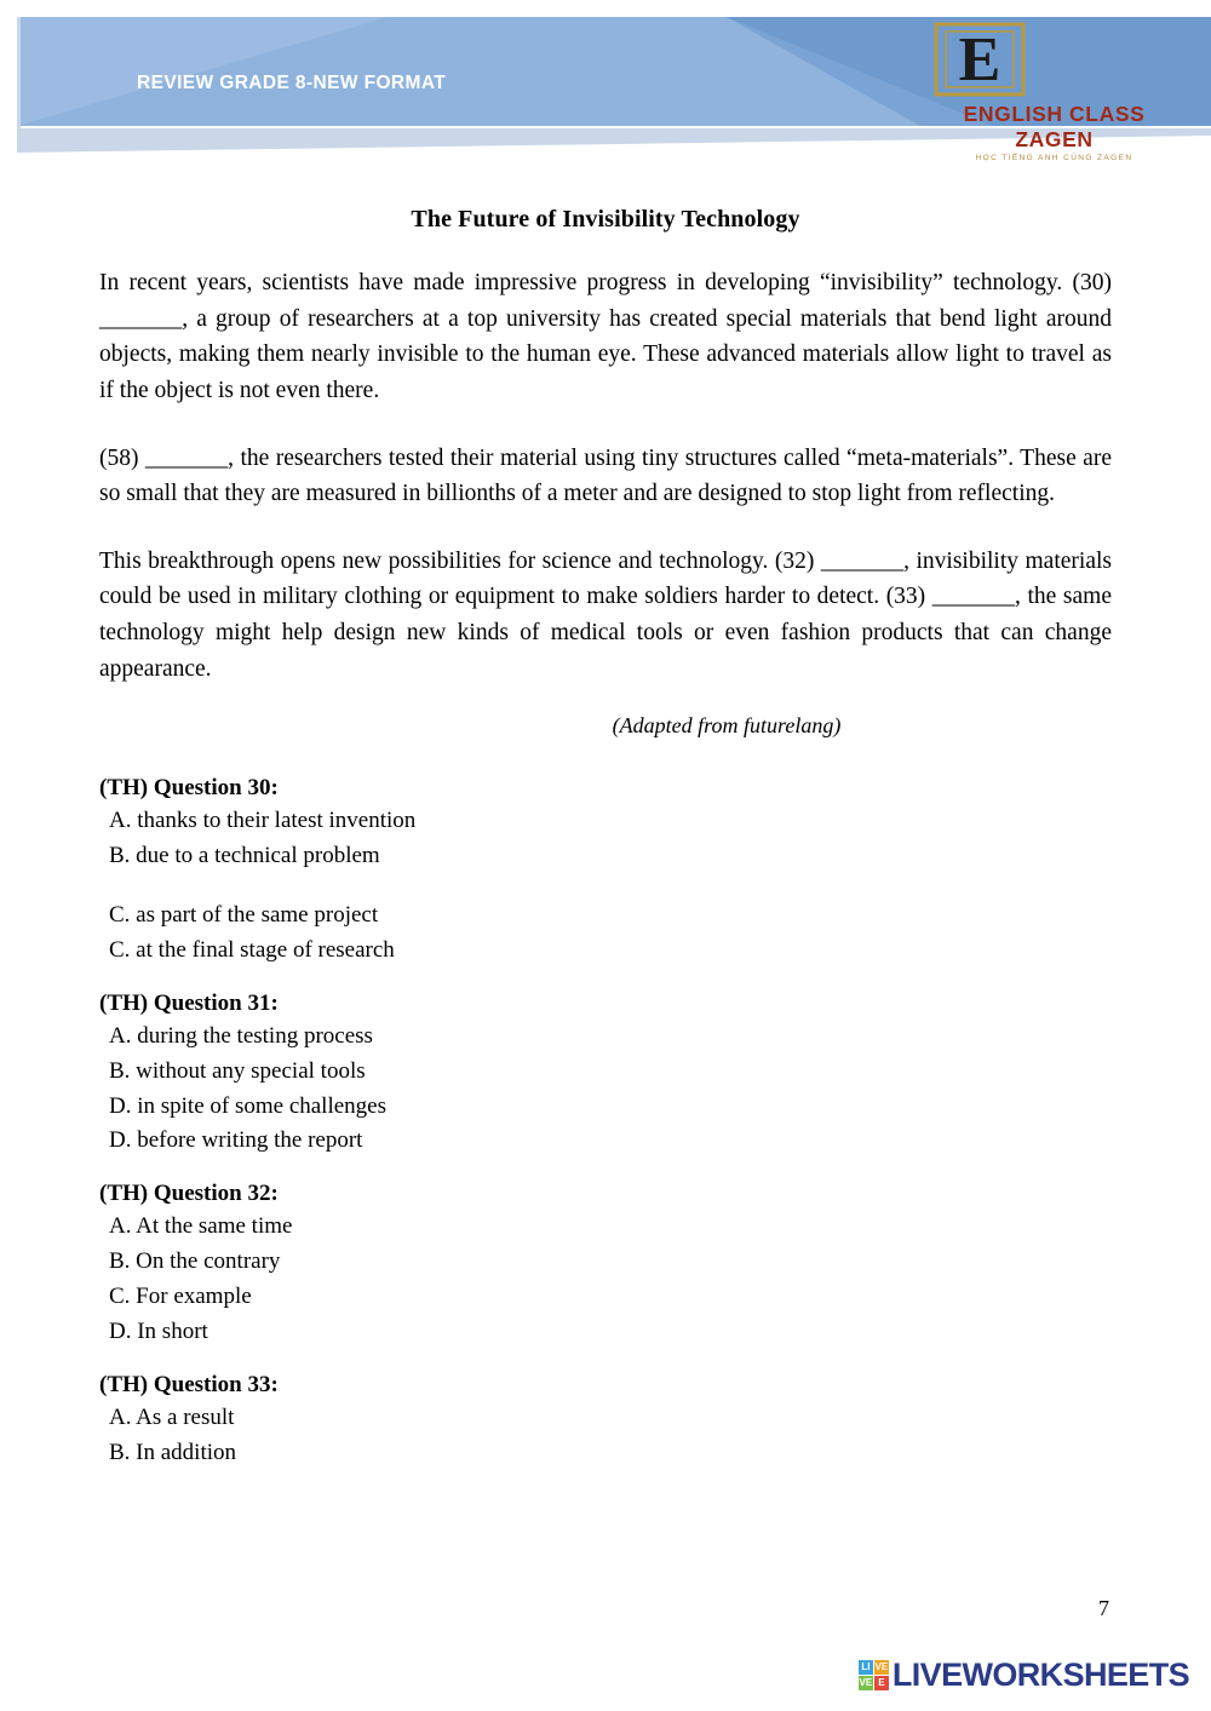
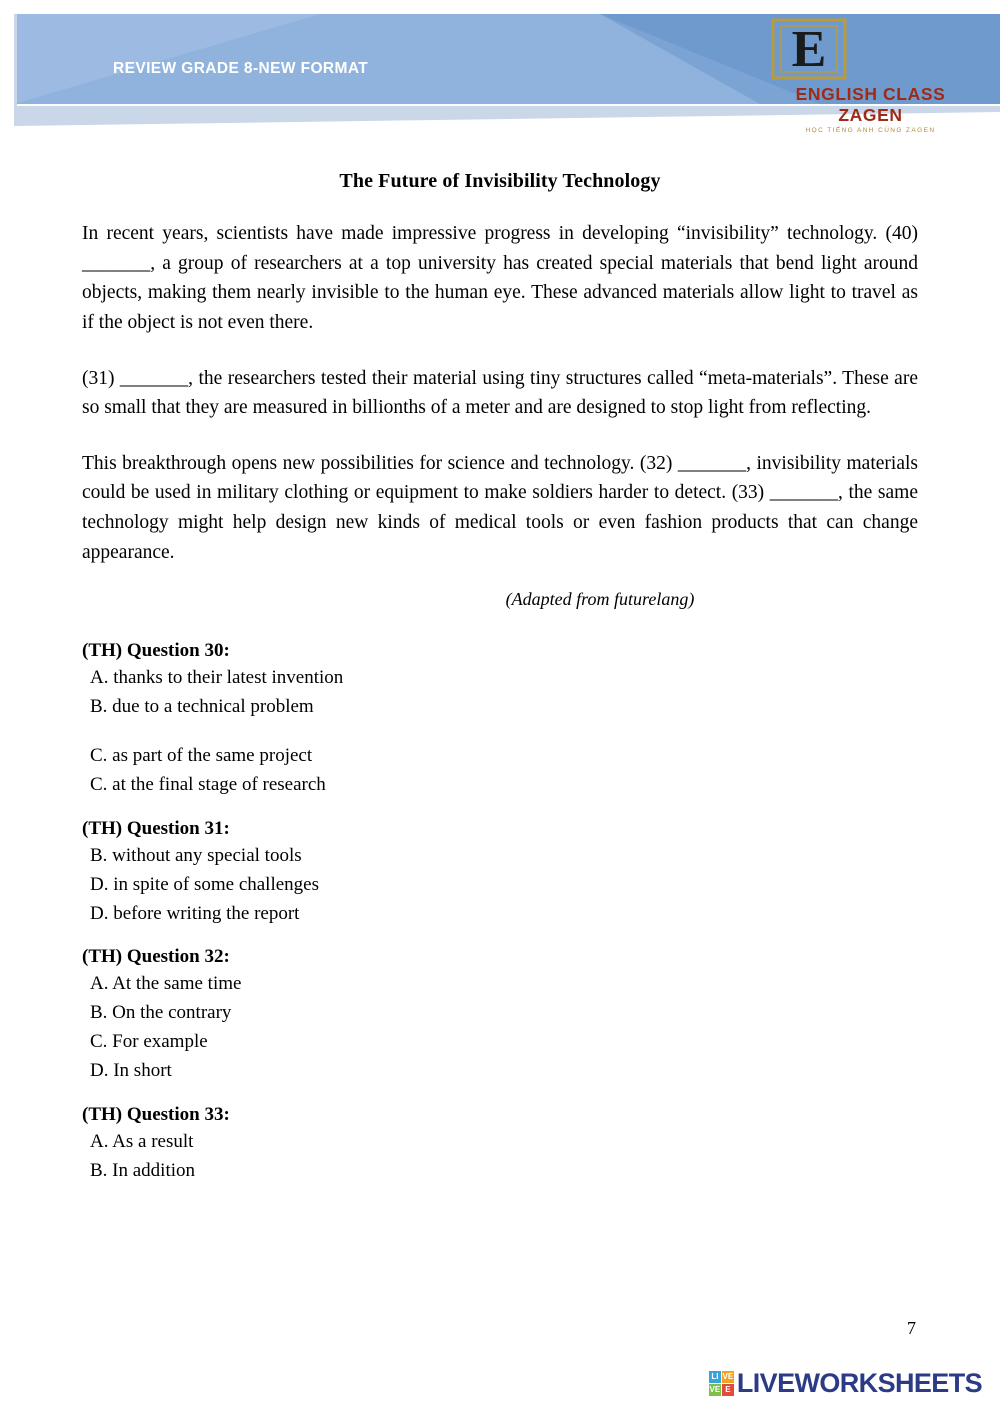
  REVIEW GRADE 8-NEW FORMAT
  E
  ENGLISH CLASS ZAGEN
  The Future of Invisibility Technology
- In recent years, scientists have made impressive progress in developing “invisibility” technology. (30) _______, a group of researchers at a top university has created special materials that bend light around objects, making them nearly invisible to the human eye. These advanced materials allow light to travel as if the object is not even there.
+ In recent years, scientists have made impressive progress in developing “invisibility” technology. (40) _______, a group of researchers at a top university has created special materials that bend light around objects, making them nearly invisible to the human eye. These advanced materials allow light to travel as if the object is not even there.
- (58) _______, the researchers tested their material using tiny structures called “meta-materials”. These are so small that they are measured in billionths of a meter and are designed to stop light from reflecting.
+ (31) _______, the researchers tested their material using tiny structures called “meta-materials”. These are so small that they are measured in billionths of a meter and are designed to stop light from reflecting.
  This breakthrough opens new possibilities for science and technology. (32) _______, invisibility materials could be used in military clothing or equipment to make soldiers harder to detect. (33) _______, the same technology might help design new kinds of medical tools or even fashion products that can change appearance.
  (Adapted from futurelang)
  (TH) Question 30:
  A. thanks to their latest invention
  B. due to a technical problem
  C. as part of the same project
  C. at the final stage of research
  (TH) Question 31:
- A. during the testing process
  B. without any special tools
  D. in spite of some challenges
  D. before writing the report
  (TH) Question 32:
  A. At the same time
  B. On the contrary
  C. For example
  D. In short
  (TH) Question 33:
  A. As a result
  B. In addition
  7
  LI
  VE
  VE
  E
  LIVEWORKSHEETS
